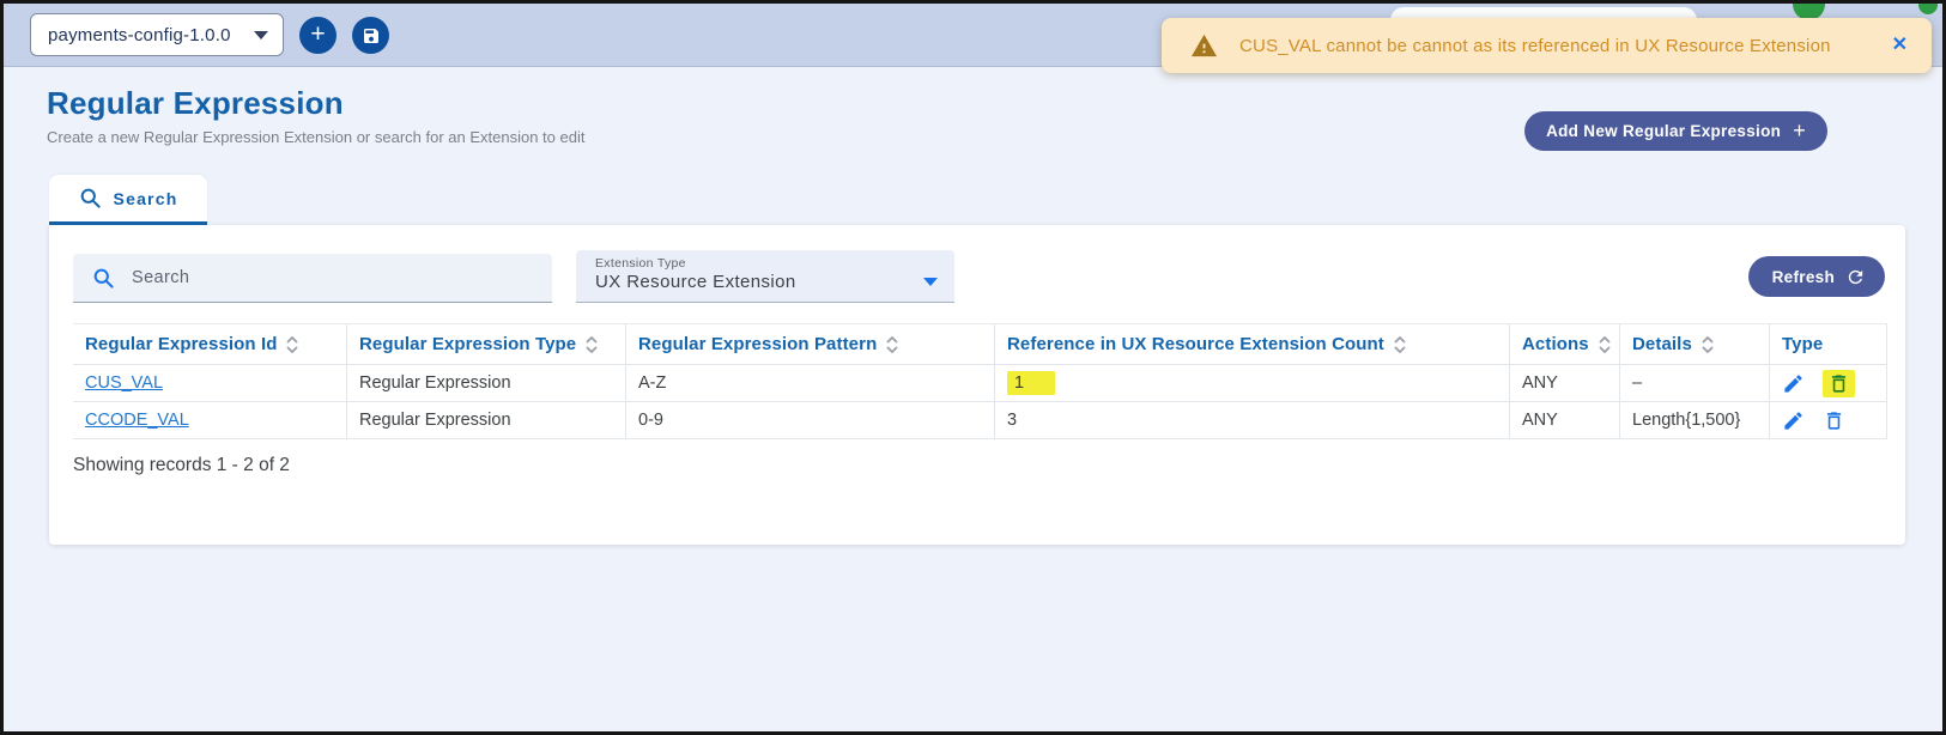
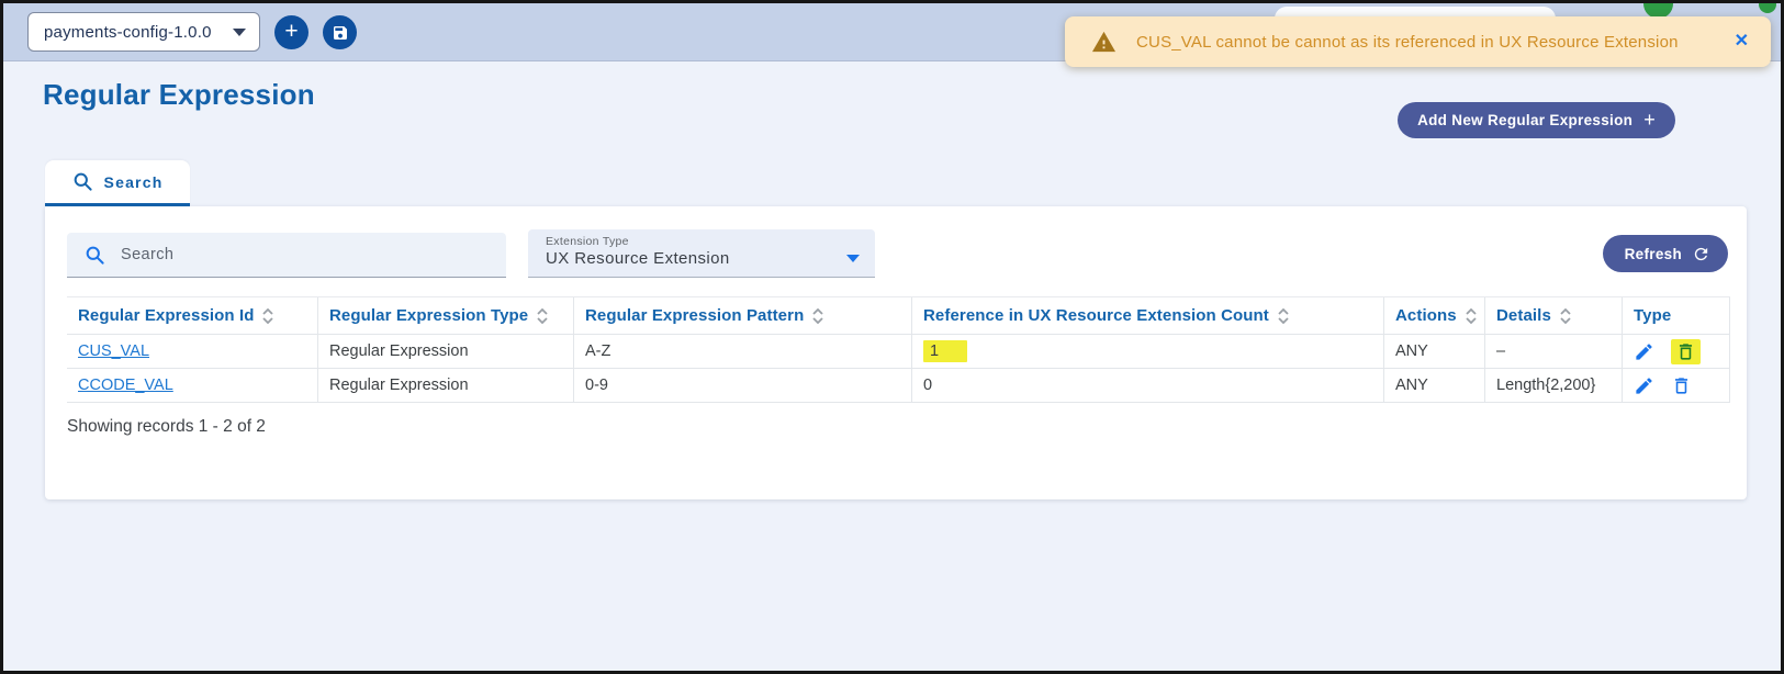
  payments-config-1.0.0
  +
  CUS_VAL cannot be cannot as its referenced in UX Resource Extension
  ✕
  Regular Expression
- Create a new Regular Expression Extension or search for an Extension to edit
  Add New Regular Expression
  +
  Search
  Search
  Extension Type
  UX Resource Extension
  Refresh
  Regular Expression Id
  Regular Expression Type
  Regular Expression Pattern
  Reference in UX Resource Extension Count
  Actions
  Details
  Type
  CUS_VAL
  Regular Expression
  A-Z
  1
  ANY
  –
  CCODE_VAL
  Regular Expression
  0-9
- 3
+ 0
  ANY
- Length{1,500}
+ Length{2,200}
  Showing records 1 - 2 of 2
